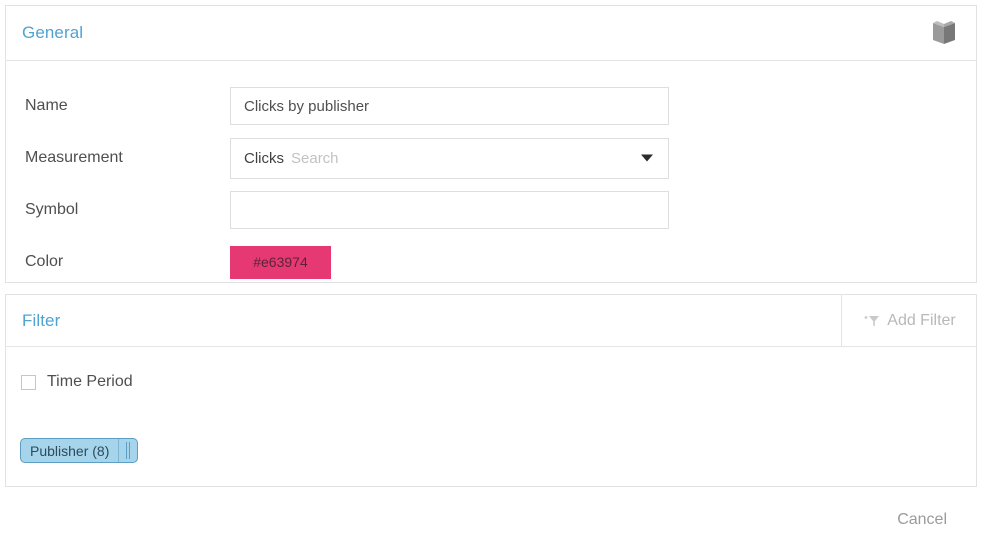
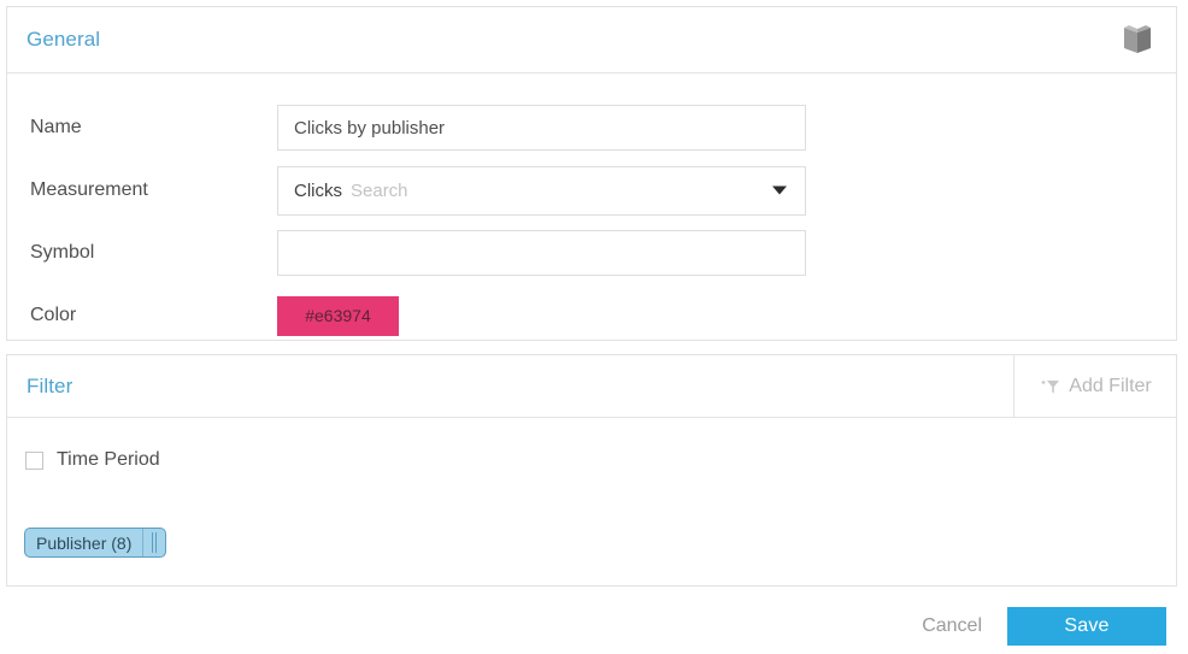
  General
  Name
  Clicks by publisher
  Measurement
  Clicks
  Search
  Symbol
  Color
  #e63974
  Filter
  Add Filter
  Time Period
  Publisher (8)
  Cancel
+ Save
